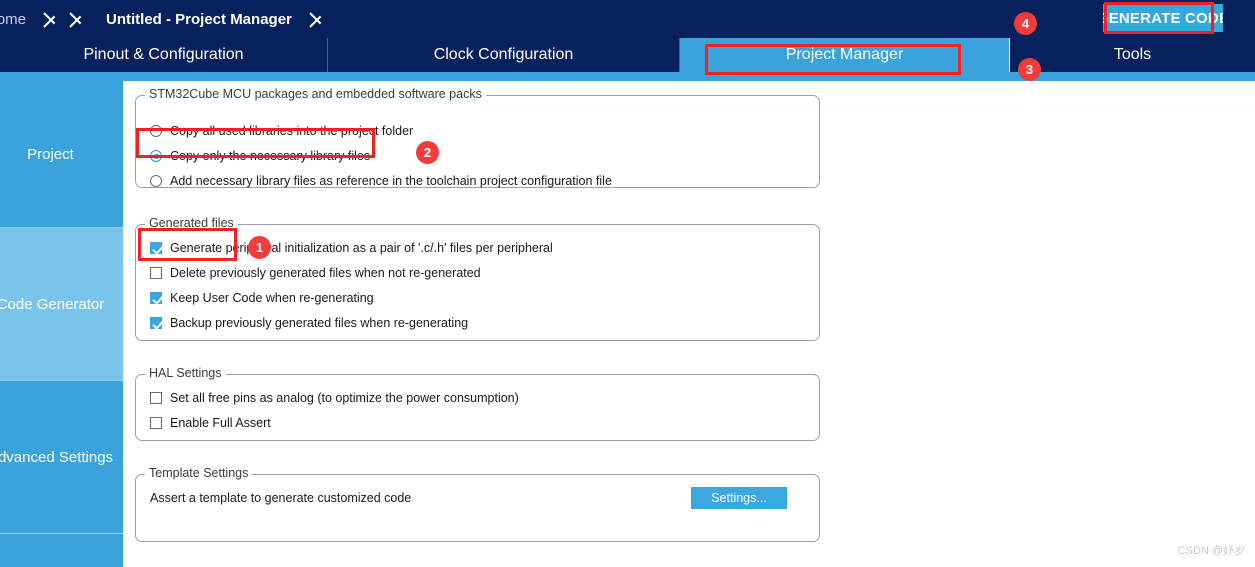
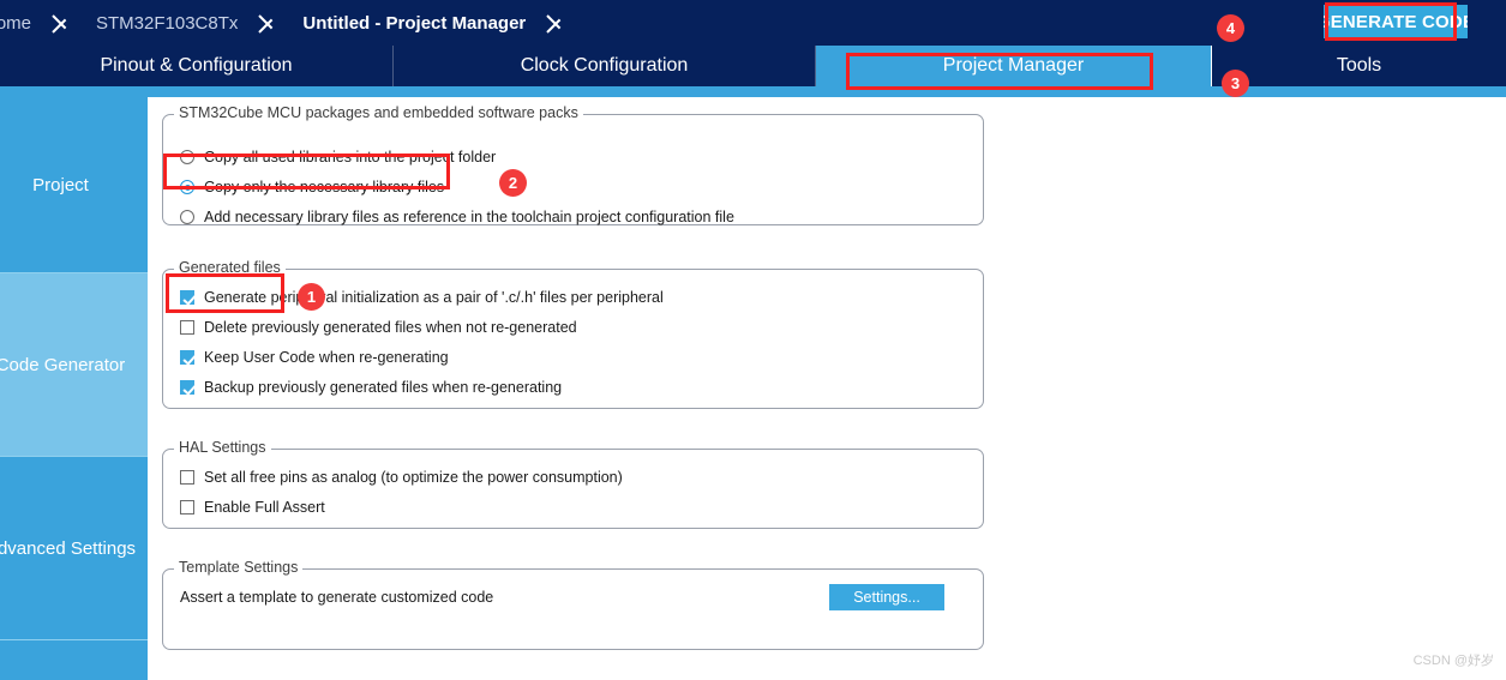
  ome
+ STM32F103C8Tx
  Untitled - Project Manager
  GENERATE COD
  Pinout & Configuration
  Clock Configuration
  Project Manager
  Tools
  Project
  Code Generator
  dvanced Settings
  STM32Cube MCU packages and embedded software packs
  Copy all used libraries into the project folder
  Copy only the necessary library files
  Add necessary library files as reference in the toolchain project configuration file
  Generated files
  Generate perial initialization as a pair of '.c/.h' files per peripheral
  Delete previously generated files when not re-generated
  Keep User Code when re-generating
  Backup previously generated files when re-generating
  HAL Settings
  Set all free pins as analog (to optimize the power consumption)
  Enable Full Assert
  Template Settings
  Assert a template to generate customized code
  Settings...
  2
  1
  3
  4
  CSDN @妤岁
